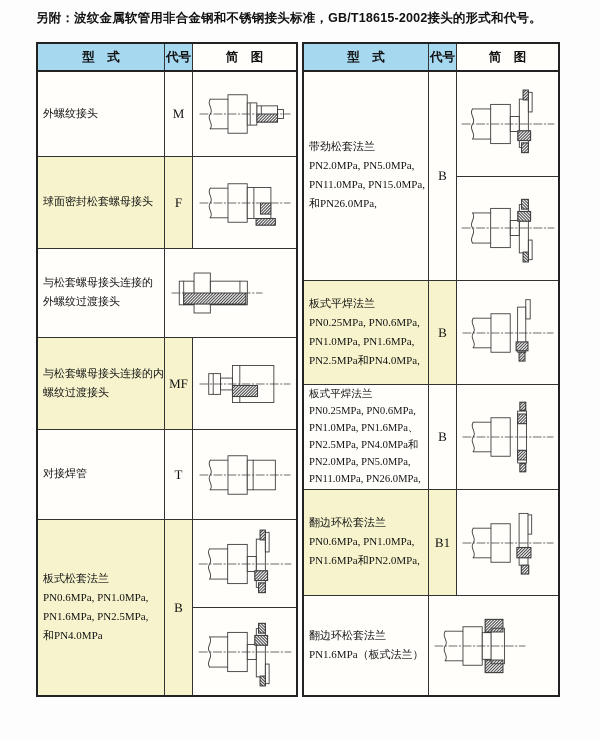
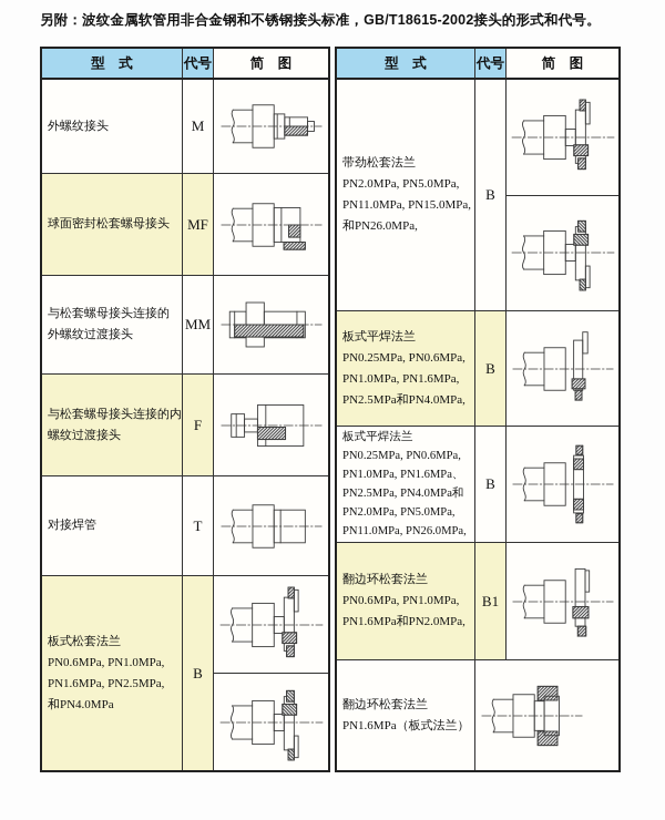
  另附：波纹金属软管用非合金钢和不锈钢接头标准，GB/T18615-2002接头的形式和代号。
  型 式
  代号
  简 图
  外螺纹接头
  M
  球面密封松套螺母接头
- F
+ MF
  与松套螺母接头连接的
  外螺纹过渡接头
+ MM
  与松套螺母接头连接的内
  螺纹过渡接头
- MF
+ F
  对接焊管
  T
  板式松套法兰
  PN0.6MPa, PN1.0MPa,
  PN1.6MPa, PN2.5MPa,
  和PN4.0MPa
  B
  型 式
  代号
  简 图
  带劲松套法兰
  PN2.0MPa, PN5.0MPa,
  PN11.0MPa, PN15.0MPa,
  和PN26.0MPa,
  B
  板式平焊法兰
  PN0.25MPa, PN0.6MPa,
  PN1.0MPa, PN1.6MPa,
  PN2.5MPa和PN4.0MPa,
  B
  板式平焊法兰
  PN0.25MPa, PN0.6MPa,
  PN1.0MPa, PN1.6MPa、
  PN2.5MPa, PN4.0MPa和
  PN2.0MPa, PN5.0MPa,
  PN11.0MPa, PN26.0MPa,
  B
  翻边环松套法兰
  PN0.6MPa, PN1.0MPa,
  PN1.6MPa和PN2.0MPa,
  B1
  翻边环松套法兰
  PN1.6MPa（板式法兰）
